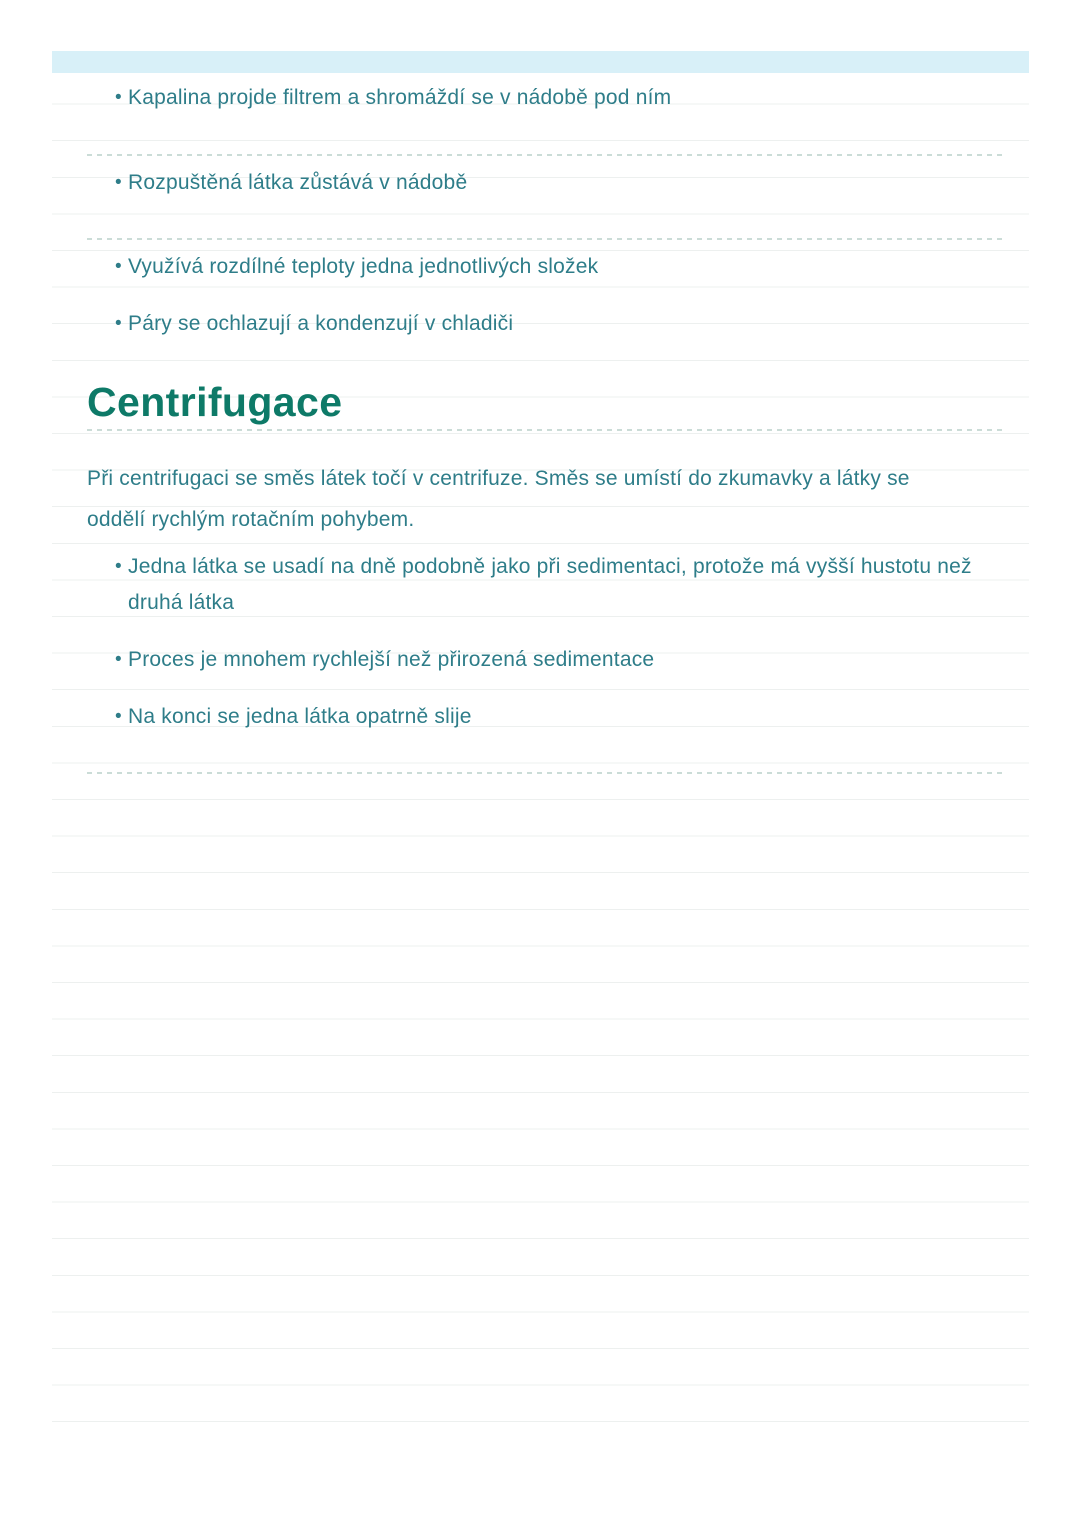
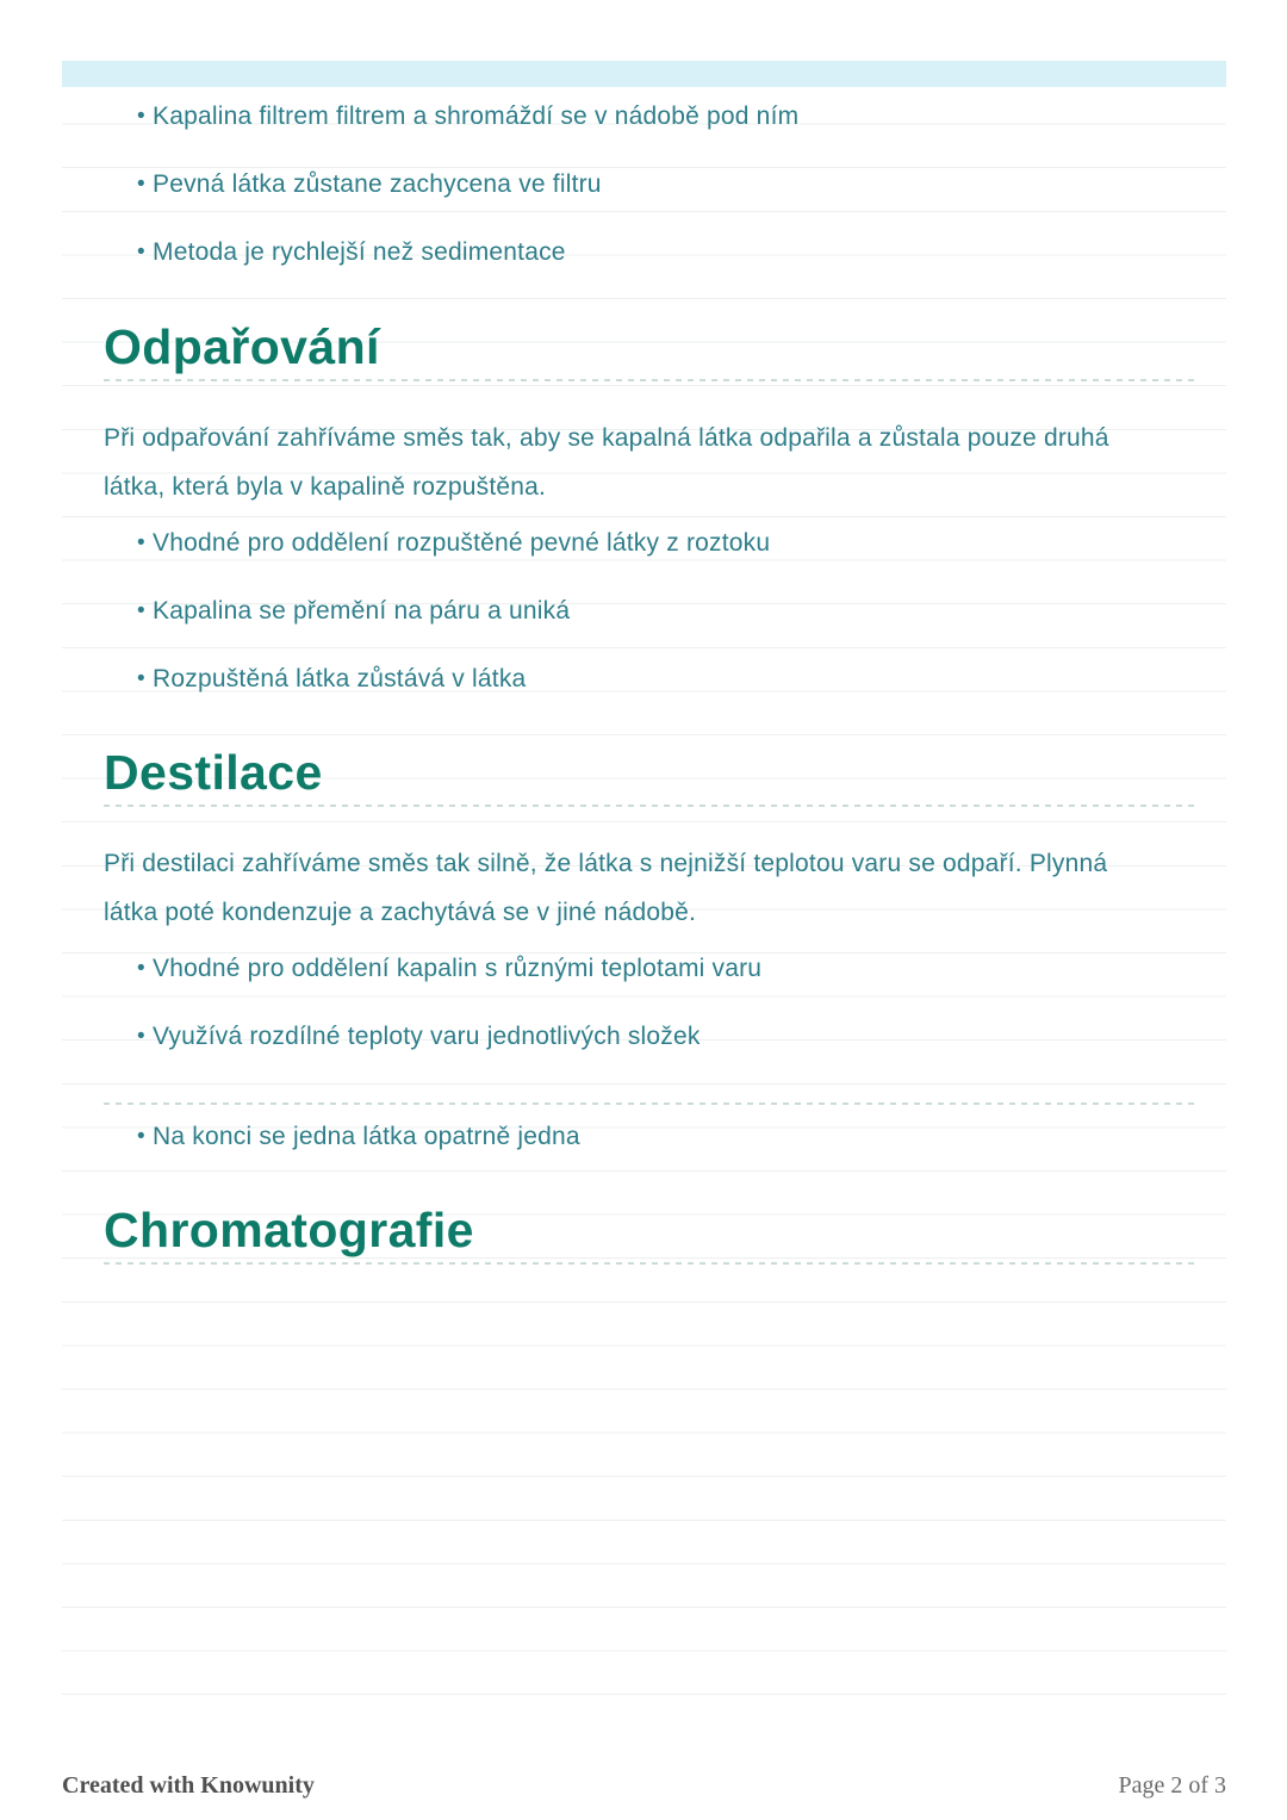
- Kapalina projde filtrem a shromáždí se v nádobě pod ním
+ Kapalina filtrem filtrem a shromáždí se v nádobě pod ním
+ Pevná látka zůstane zachycena ve filtru
+ Metoda je rychlejší než sedimentace
+ Odpařování
+ Při odpařování zahříváme směs tak, aby se kapalná látka odpařila a zůstala pouze druhá látka, která byla v kapalině rozpuštěna.
+ Vhodné pro oddělení rozpuštěné pevné látky z roztoku
+ Kapalina se přemění na páru a uniká
- Rozpuštěná látka zůstává v nádobě
+ Rozpuštěná látka zůstává v látka
+ Destilace
+ Při destilaci zahříváme směs tak silně, že látka s nejnižší teplotou varu se odpaří. Plynná látka poté kondenzuje a zachytává se v jiné nádobě.
+ Vhodné pro oddělení kapalin s různými teplotami varu
- Využívá rozdílné teploty jedna jednotlivých složek
+ Využívá rozdílné teploty varu jednotlivých složek
- Páry se ochlazují a kondenzují v chladiči
- Centrifugace
- Při centrifugaci se směs látek točí v centrifuze. Směs se umístí do zkumavky a látky se oddělí rychlým rotačním pohybem.
- Jedna látka se usadí na dně podobně jako při sedimentaci, protože má vyšší hustotu než druhá látka
- Proces je mnohem rychlejší než přirozená sedimentace
- Na konci se jedna látka opatrně slije
+ Na konci se jedna látka opatrně jedna
+ Chromatografie
+ Created with Knowunity
+ Page 2 of 3
